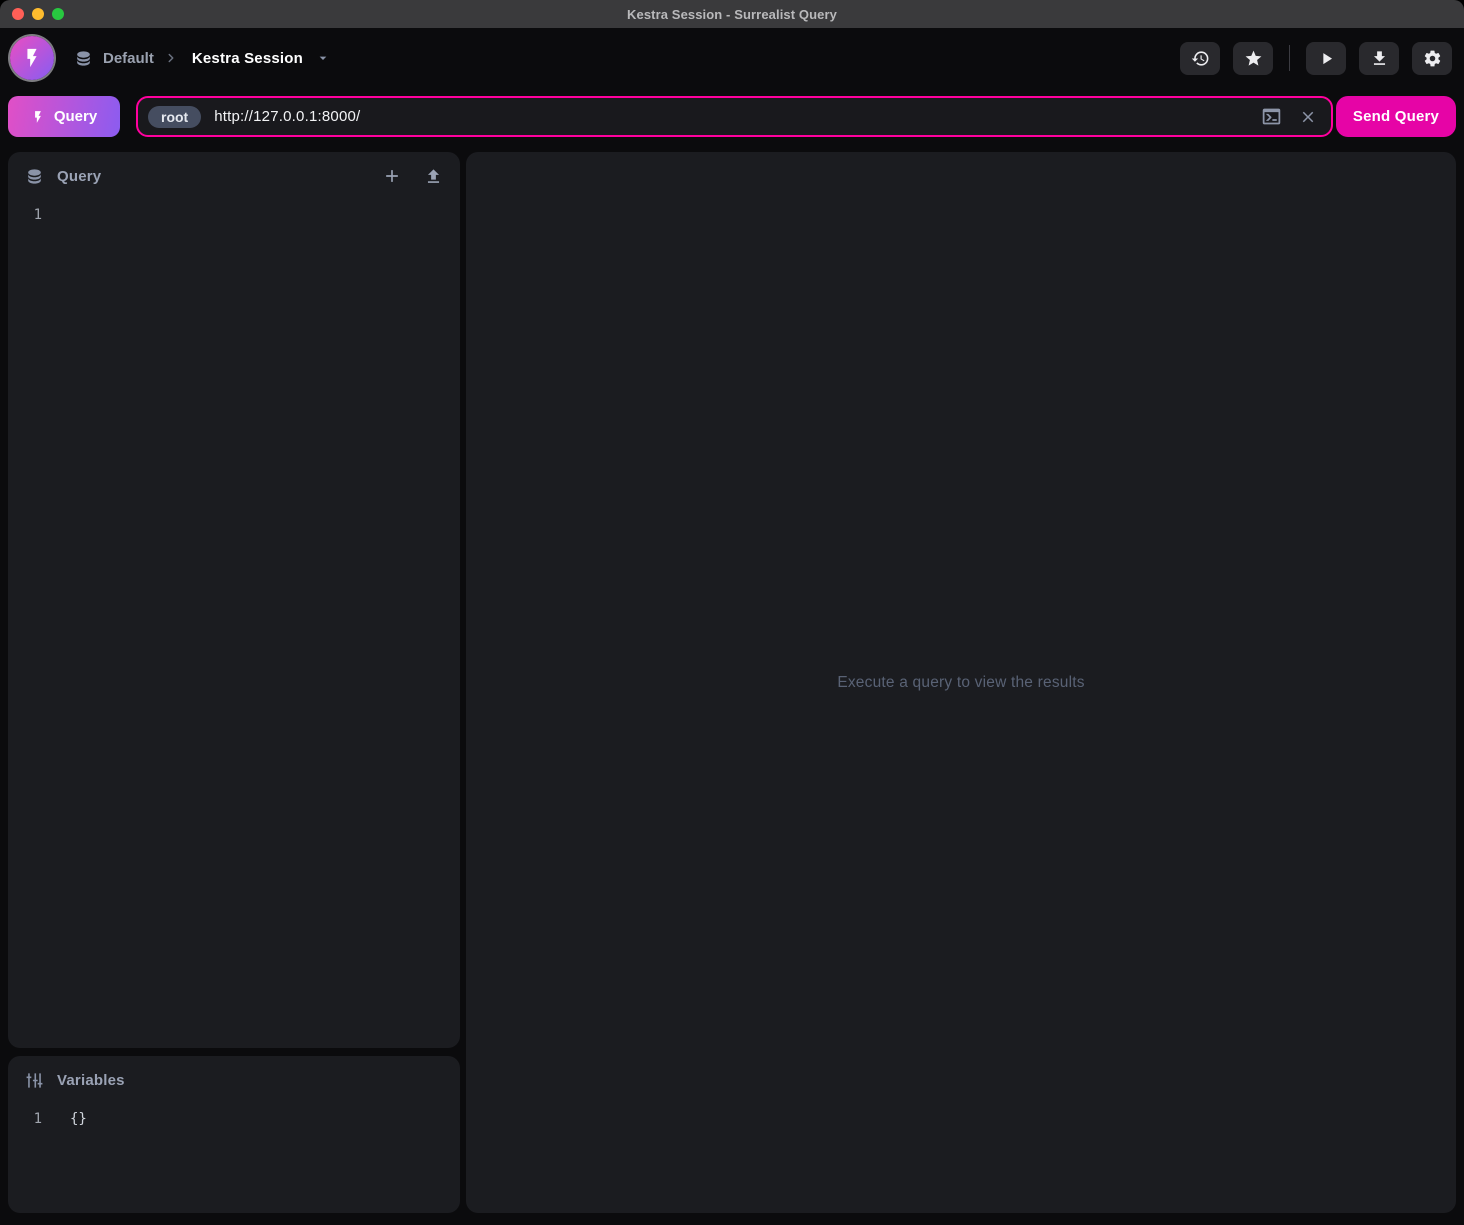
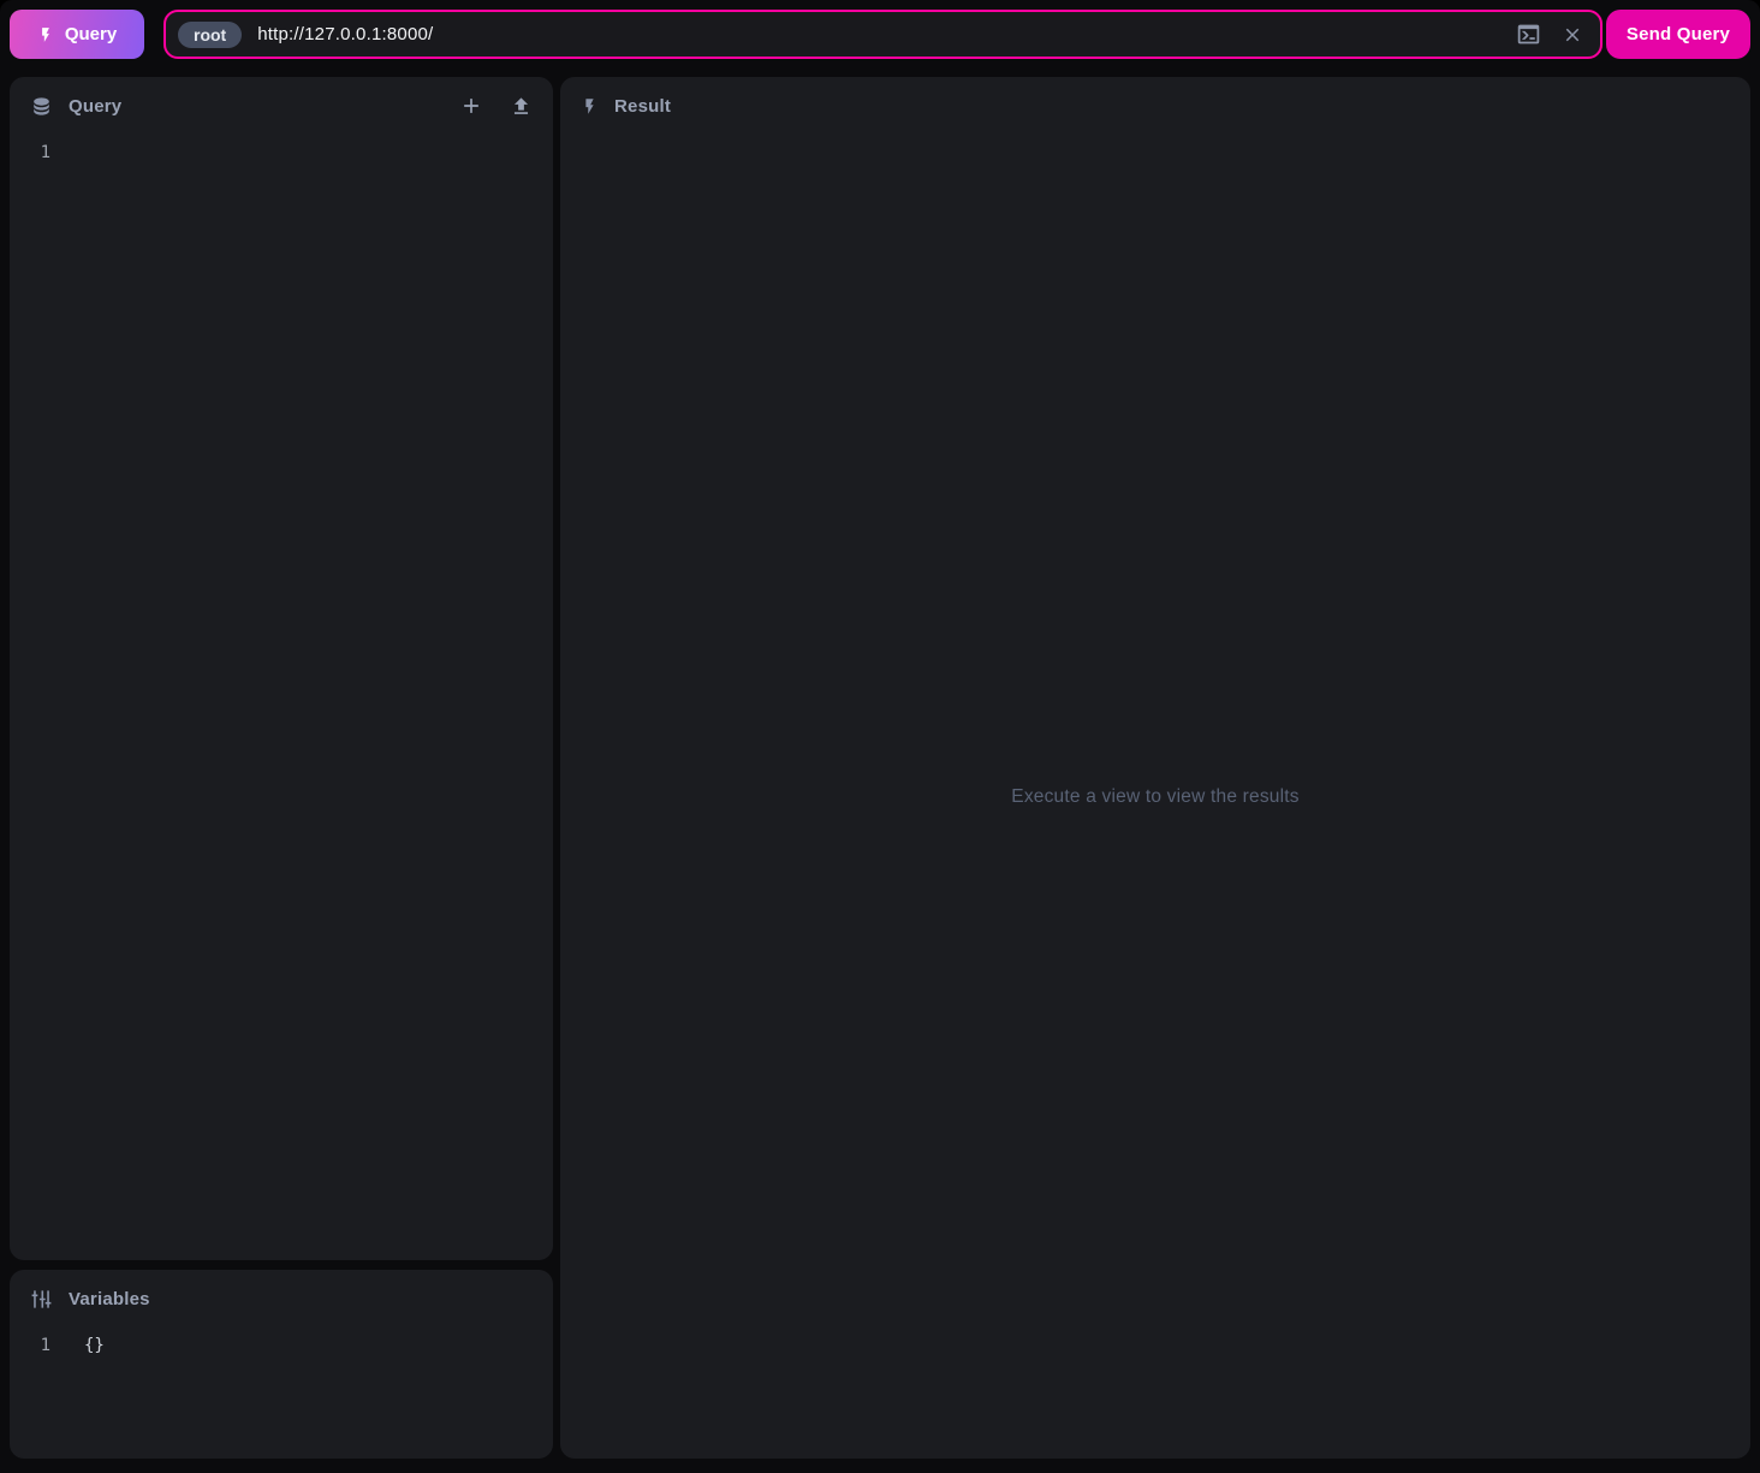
- Kestra Session - Surrealist Query
- Default
- Kestra Session
  Query
  root
  http://127.0.0.1:8000/
  Send Query
  Query
  1
  Variables
  1
  {}
+ Result
- Execute a query to view the results
+ Execute a view to view the results
